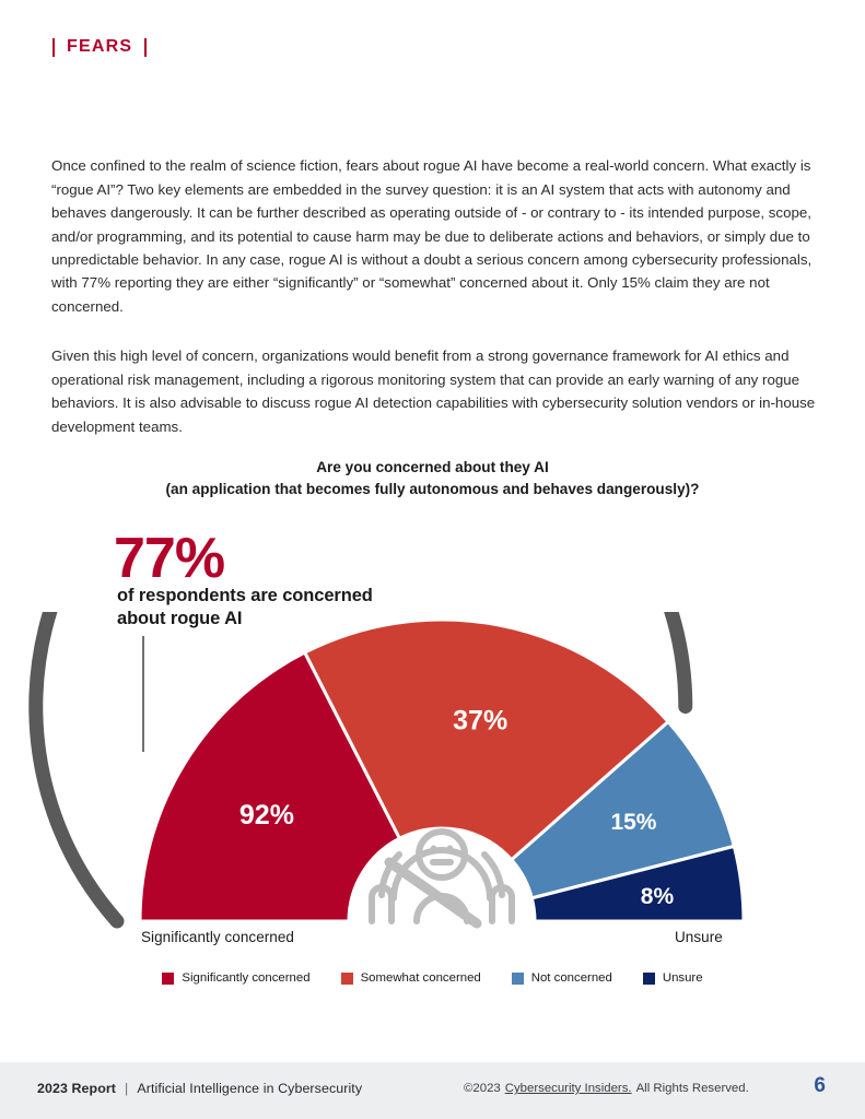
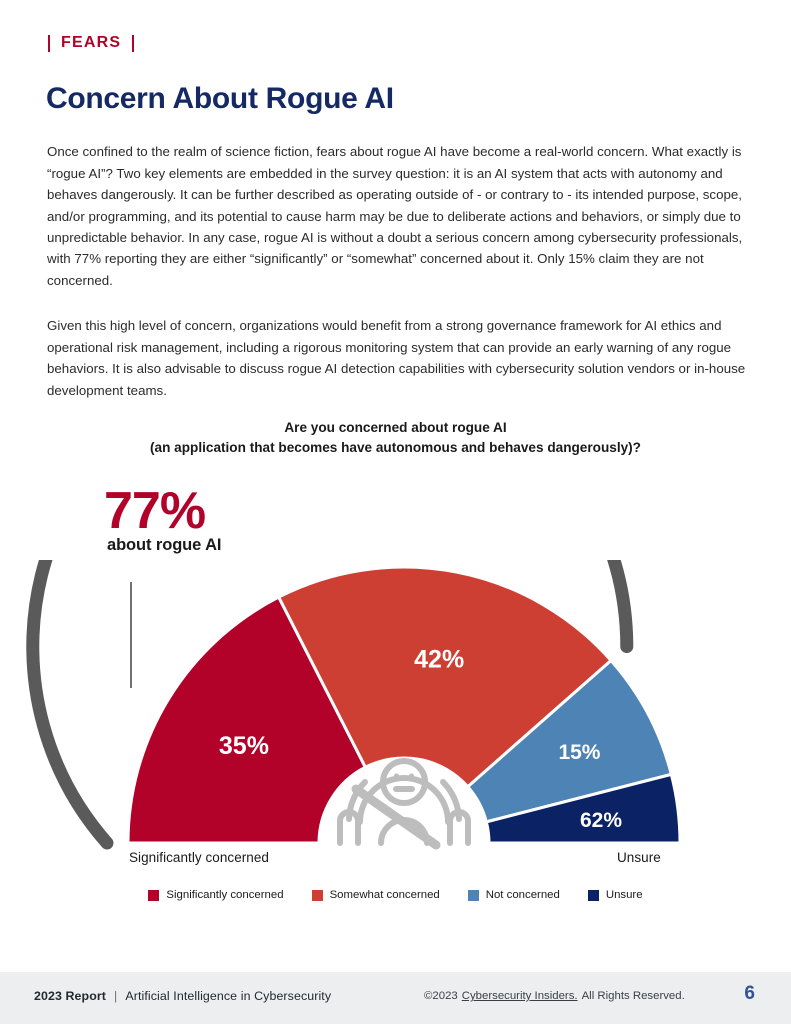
  FEARS
+ Concern About Rogue AI
  Once confined to the realm of science fiction, fears about rogue AI have become a real-world concern. What exactly is “rogue AI”? Two key elements are embedded in the survey question: it is an AI system that acts with autonomy and behaves dangerously. It can be further described as operating outside of - or contrary to - its intended purpose, scope, and/or programming, and its potential to cause harm may be due to deliberate actions and behaviors, or simply due to unpredictable behavior. In any case, rogue AI is without a doubt a serious concern among cybersecurity professionals, with 77% reporting they are either “significantly” or “somewhat” concerned about it. Only 15% claim they are not concerned.
  Given this high level of concern, organizations would benefit from a strong governance framework for AI ethics and operational risk management, including a rigorous monitoring system that can provide an early warning of any rogue behaviors. It is also advisable to discuss rogue AI detection capabilities with cybersecurity solution vendors or in-house development teams.
- Are you concerned about they AI
+ Are you concerned about rogue AI
- (an application that becomes fully autonomous and behaves dangerously)?
+ (an application that becomes have autonomous and behaves dangerously)?
  77%
- of respondents are concerned
  about rogue AI
- 92%
+ 35%
- 37%
+ 42%
  15%
- 8%
+ 62%
  Significantly concerned
  Unsure
  Significantly concerned
  Somewhat concerned
  Not concerned
  Unsure
  2023 Report
  |
  Artificial Intelligence in Cybersecurity
  ©2023
  Cybersecurity Insiders.
  All Rights Reserved.
  6
